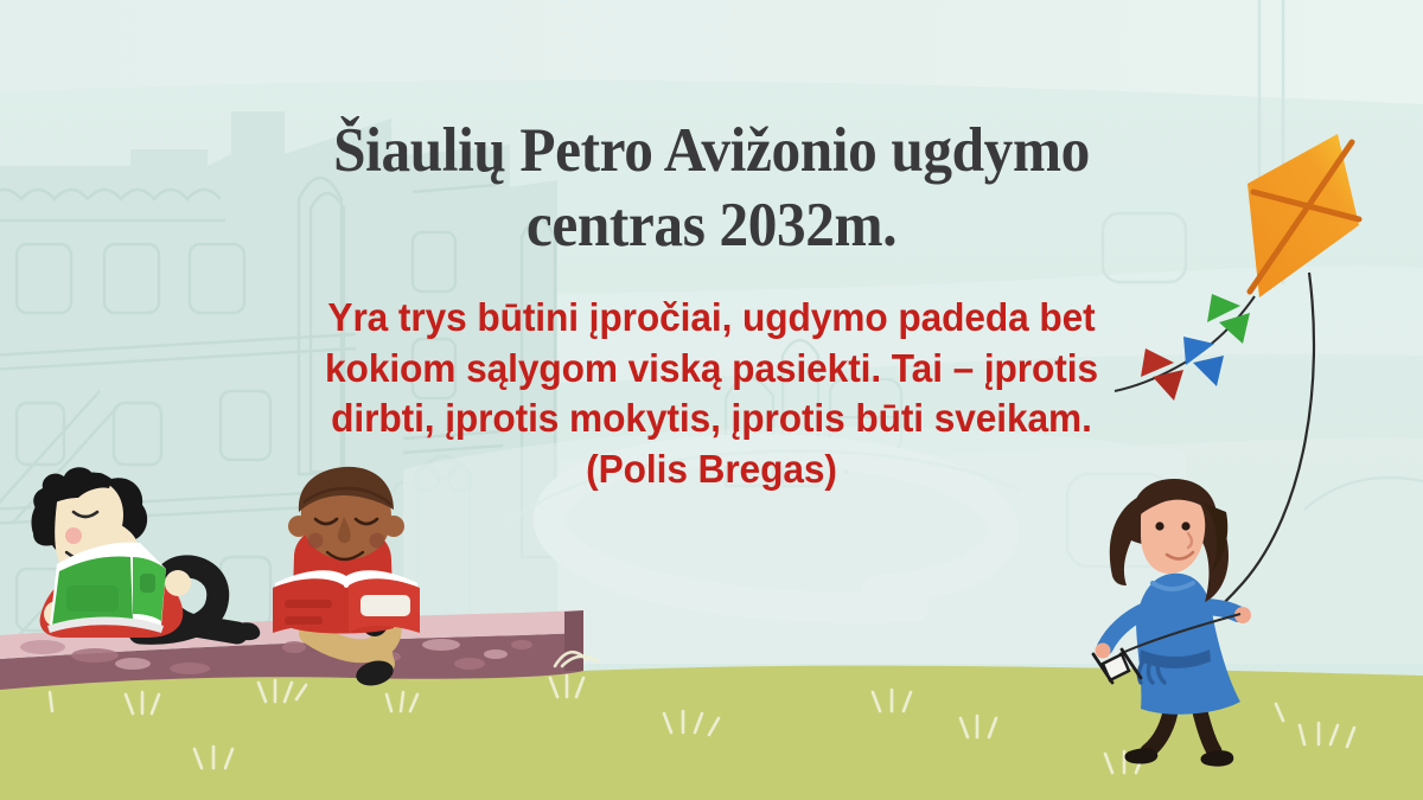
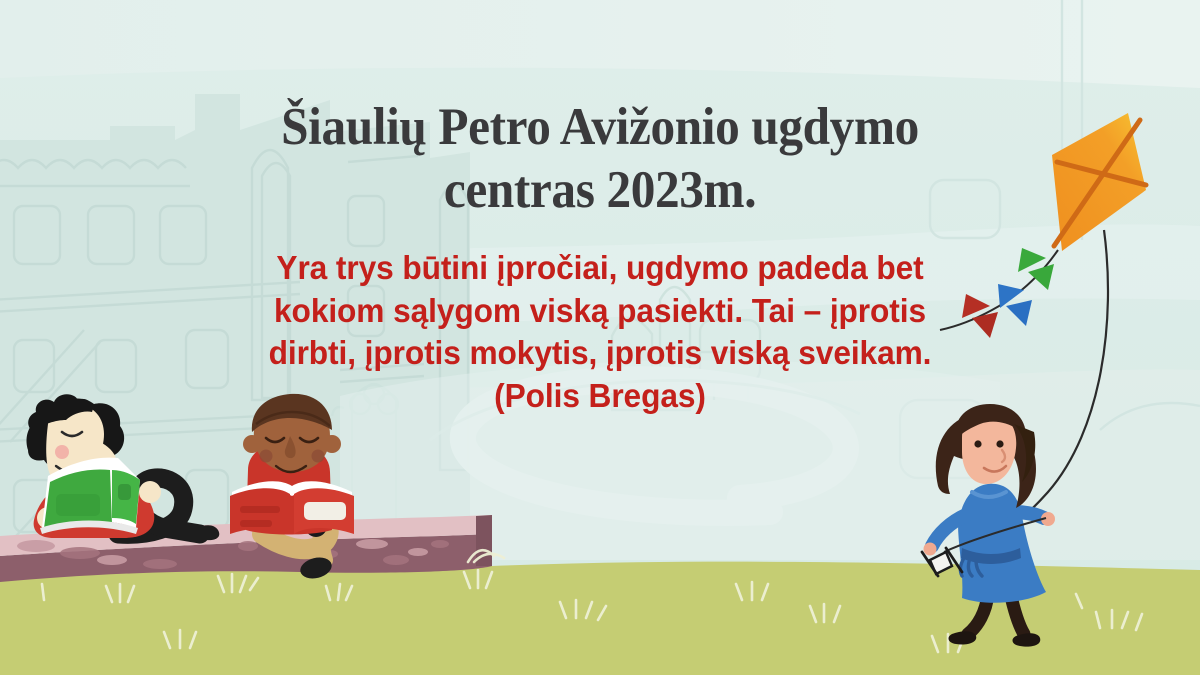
  Šiaulių Petro Avižonio ugdymo
- centras 2032m.
+ centras 2023m.
  Yra trys būtini įpročiai, ugdymo padeda bet
  kokiom sąlygom viską pasiekti. Tai – įprotis
- dirbti, įprotis mokytis, įprotis būti sveikam.
+ dirbti, įprotis mokytis, įprotis viską sveikam.
  (Polis Bregas)
